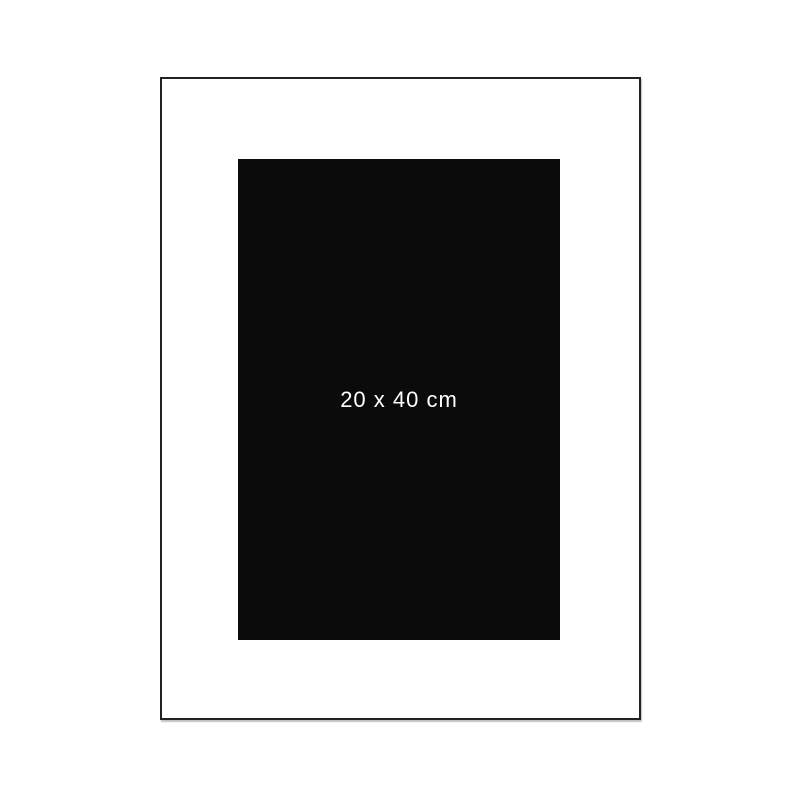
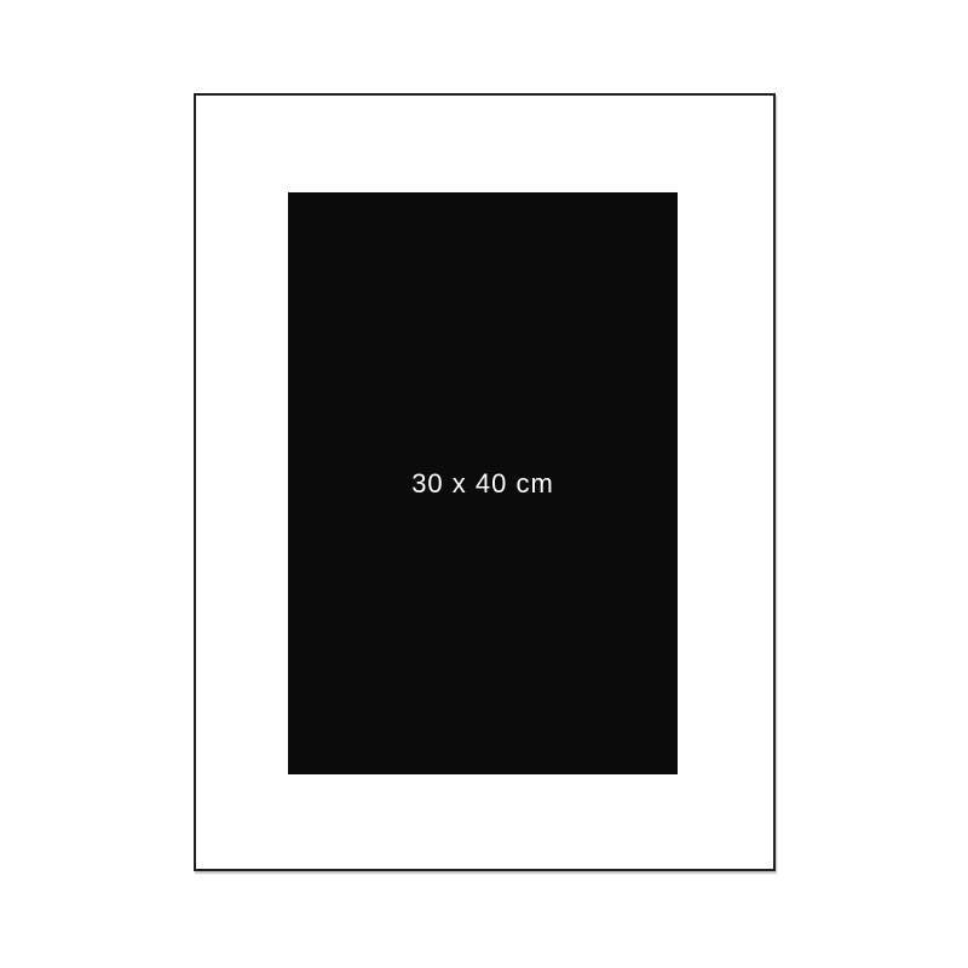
- 20 x 40 cm
+ 30 x 40 cm
